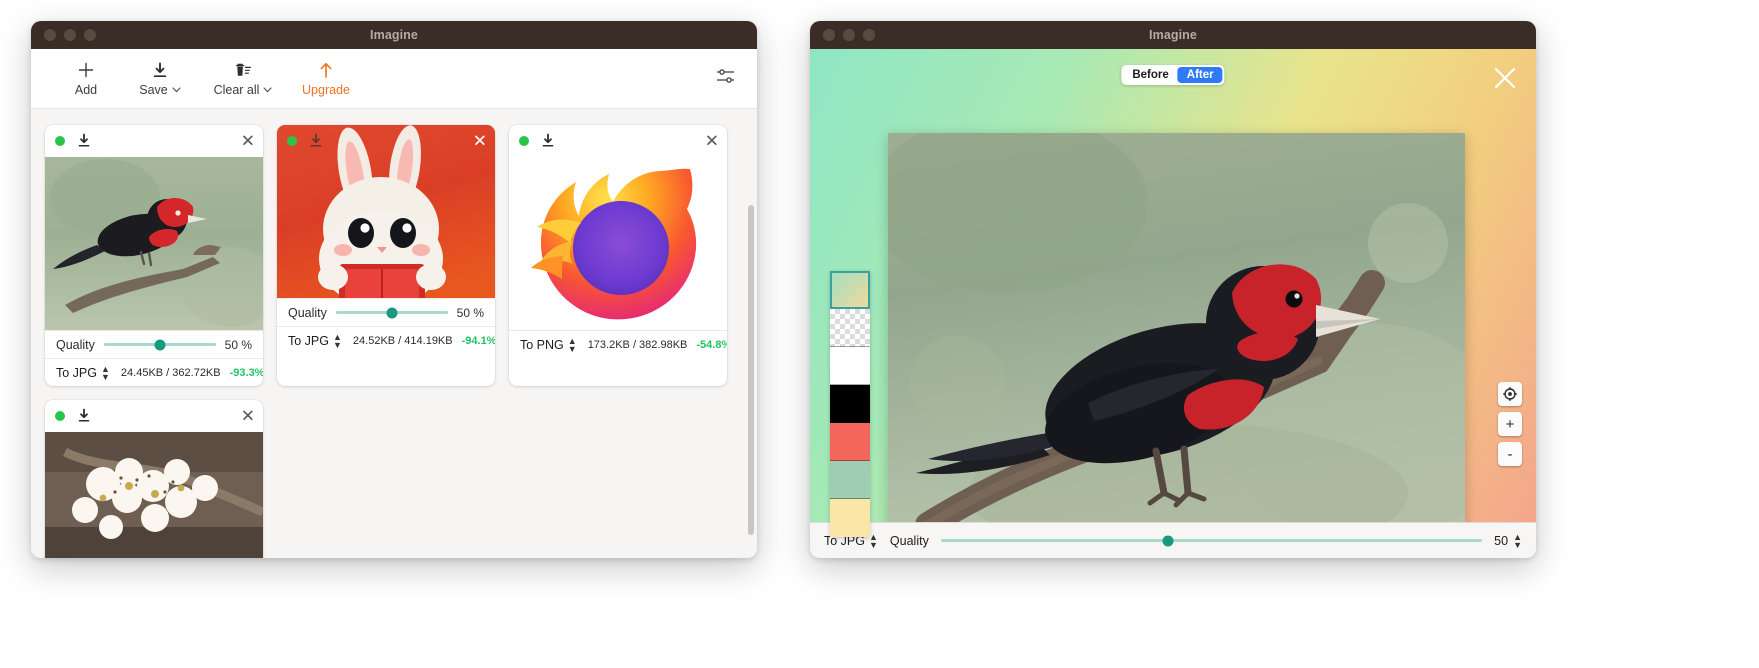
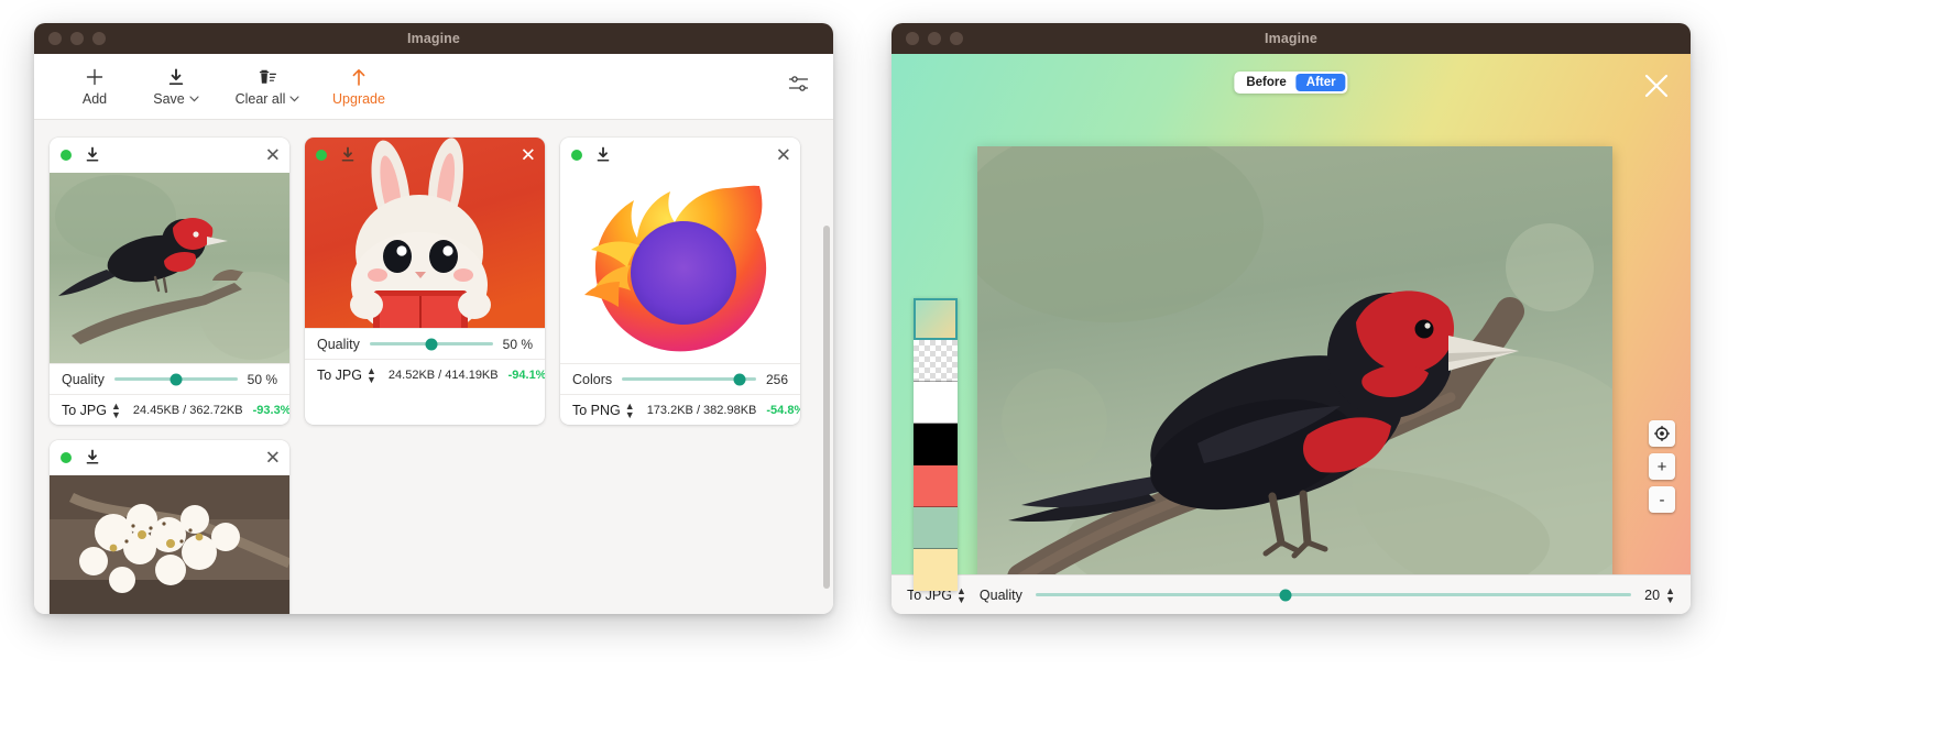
  Imagine
  Add
  Save
  Clear all
  Upgrade
  ✕
  Quality
  50 %
  To JPG
  ▲
  ▼
  24.45KB / 362.72KB
  -93.3%
  ✕
  Quality
  50 %
  To JPG
  ▲
  ▼
  24.52KB / 414.19KB
  -94.1%
  ✕
+ Colors
+ 256
  To PNG
  ▲
  ▼
  173.2KB / 382.98KB
  -54.8%
  ✕
  Imagine
  Before
  After
  +
  -
  To JPG
  ▲
  ▼
  Quality
- 50
+ 20
  ▲
  ▼
